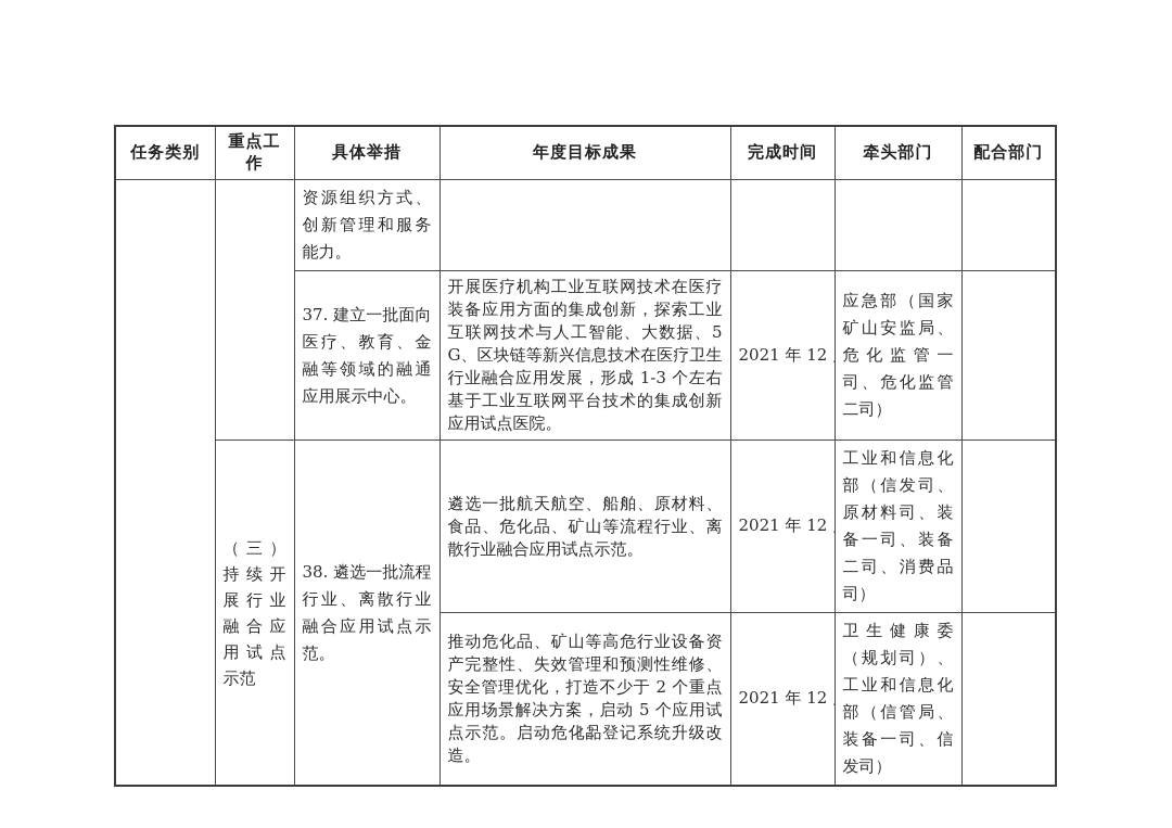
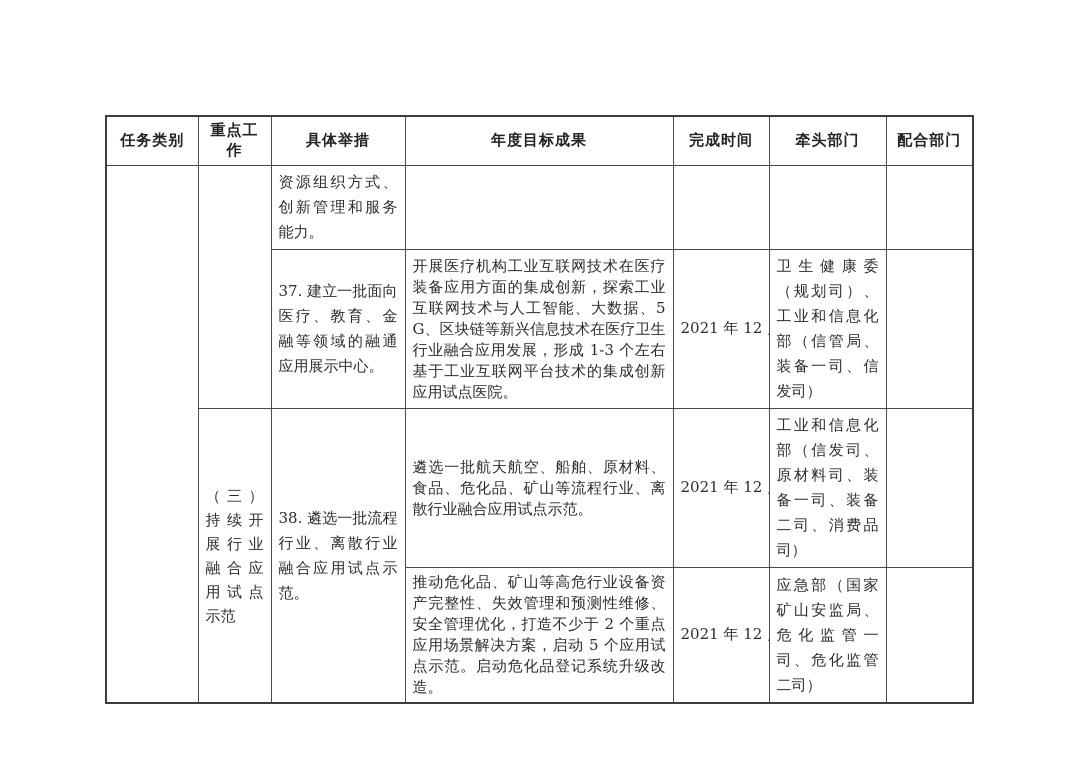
  任务类别	重点工作	具体举措	年度目标成果	完成时间	牵头部门	配合部门
  		资源组织方式、创新管理和服务能力。
- 37. 建立一批面向医疗、教育、金融等领域的融通应用展示中心。	开展医疗机构工业互联网技术在医疗装备应用方面的集成创新，探索工业互联网技术与人工智能、大数据、5G、区块链等新兴信息技术在医疗卫生行业融合应用发展，形成 1-3 个左右基于工业互联网平台技术的集成创新应用试点医院。	2021 年 12	应急部（国家矿山安监局、危化监管一司、危化监管二司）
+ 37. 建立一批面向医疗、教育、金融等领域的融通应用展示中心。	开展医疗机构工业互联网技术在医疗装备应用方面的集成创新，探索工业互联网技术与人工智能、大数据、5G、区块链等新兴信息技术在医疗卫生行业融合应用发展，形成 1-3 个左右基于工业互联网平台技术的集成创新应用试点医院。	2021 年 12	卫生健康委（规划司）、工业和信息化部（信管局、装备一司、信发司）
  （三）持续开展行业融合应用试点示范	38. 遴选一批流程行业、离散行业融合应用试点示范。	遴选一批航天航空、船舶、原材料、食品、危化品、矿山等流程行业、离散行业融合应用试点示范。	2021 年 12	工业和信息化部（信发司、原材料司、装备一司、装备二司、消费品司）
- 推动危化品、矿山等高危行业设备资产完整性、失效管理和预测性维修、安全管理优化，打造不少于 2 个重点应用场景解决方案，启动 5 个应用试点示范。启动危化品登记系统升级改造。	2021 年 12	卫生健康委（规划司）、工业和信息化部（信管局、装备一司、信发司）
+ 推动危化品、矿山等高危行业设备资产完整性、失效管理和预测性维修、安全管理优化，打造不少于 2 个重点应用场景解决方案，启动 5 个应用试点示范。启动危化品登记系统升级改造。	2021 年 12	应急部（国家矿山安监局、危化监管一司、危化监管二司）
- 12
